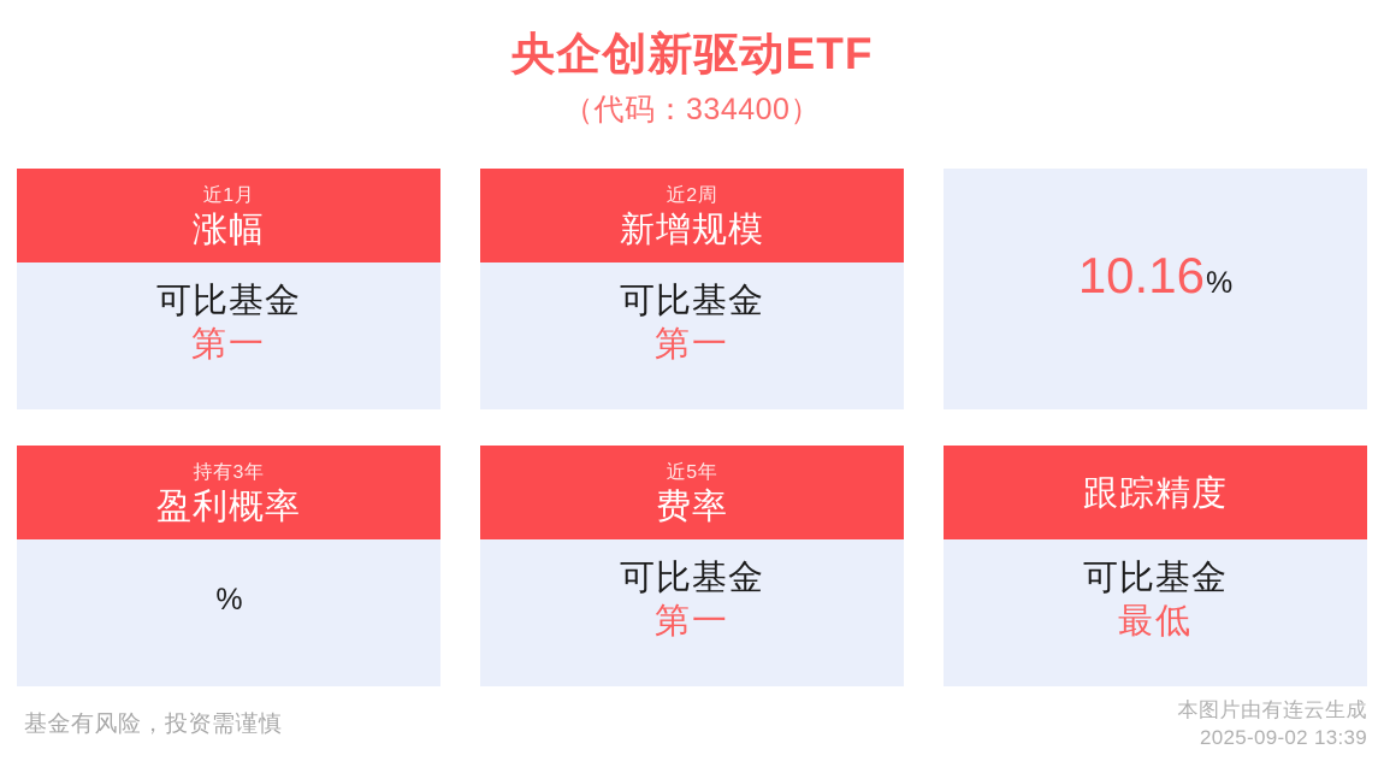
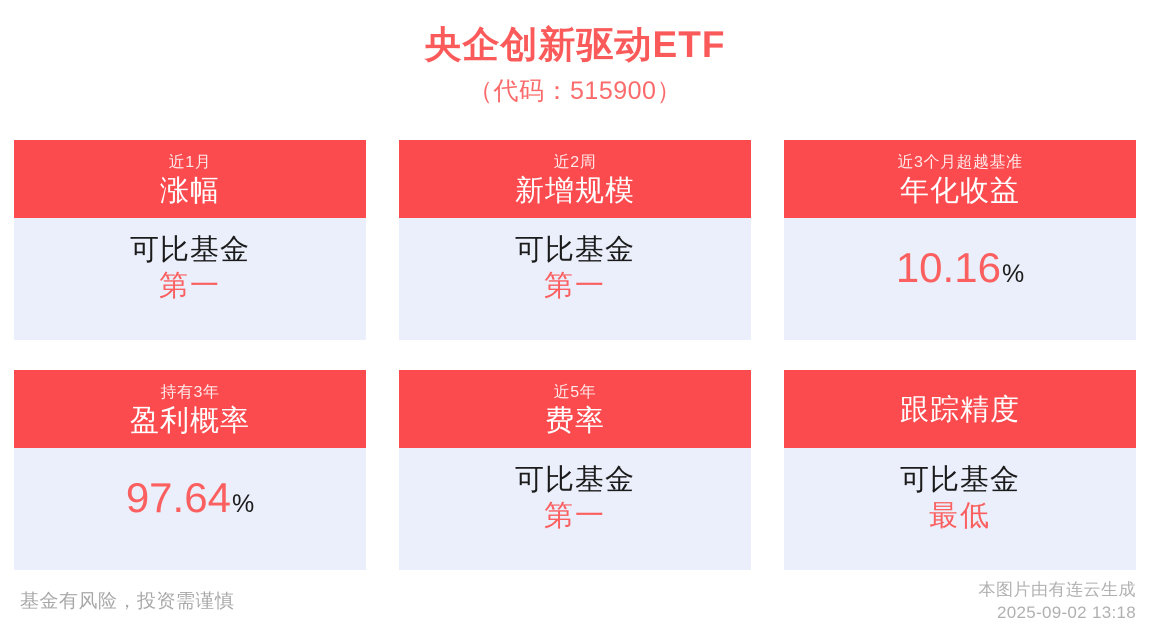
  央企创新驱动ETF
- （代码：334400）
+ （代码：515900）
  近1月
  涨幅
  可比基金
  第一
  近2周
  新增规模
  可比基金
  第一
+ 近3个月超越基准
+ 年化收益
  10.16
  %
  持有3年
  盈利概率
+ 97.64
  %
  近5年
  费率
  可比基金
  第一
  跟踪精度
  可比基金
  最低
  基金有风险，投资需谨慎
  本图片由有连云生成
- 2025-09-02 13:39
+ 2025-09-02 13:18
